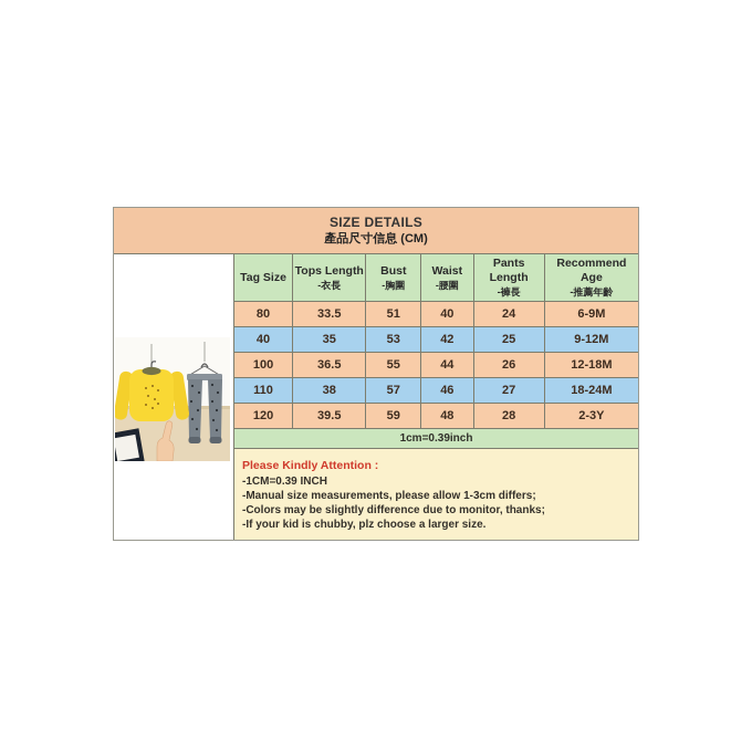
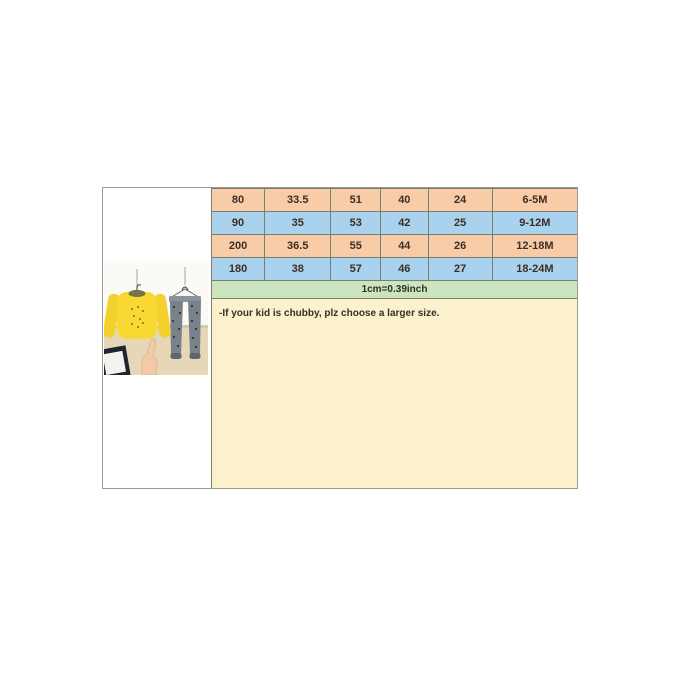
- SIZE DETAILS
- 產品尺寸信息 (CM)
- Tag Size	Tops Length-衣長	Bust-胸圍	Waist-腰圍	Pants Length-褲長	Recommend Age-推薦年齡
- 80	33.5	51	40	24	6-9M
+ 80	33.5	51	40	24	6-5M
- 40	35	53	42	25	9-12M
+ 90	35	53	42	25	9-12M
- 100	36.5	55	44	26	12-18M
+ 200	36.5	55	44	26	12-18M
- 110	38	57	46	27	18-24M
+ 180	38	57	46	27	18-24M
- 120	39.5	59	48	28	2-3Y
  1cm=0.39inch
- Please Kindly Attention :
- -1CM=0.39 INCH
- -Manual size measurements, please allow 1-3cm differs;
- -Colors may be slightly difference due to monitor, thanks;
  -If your kid is chubby, plz choose a larger size.
